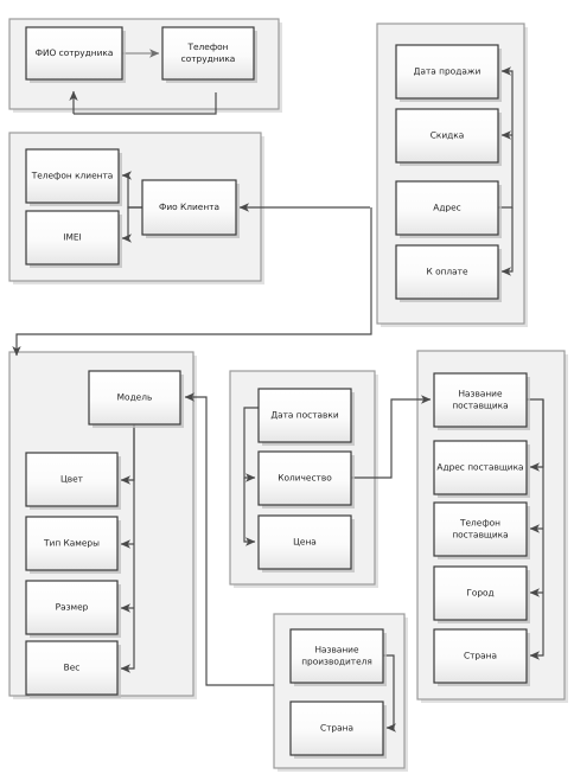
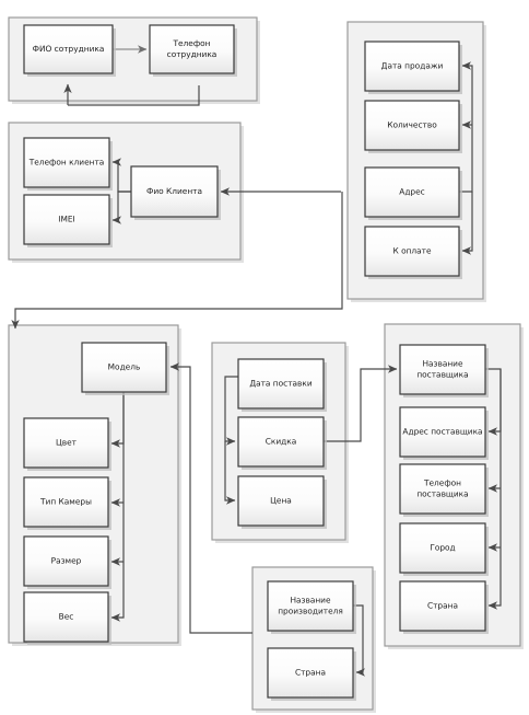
  ФИО сотрудника
  Телефон сотрудника
  Телефон клиента
  IMEI
  Фио Клиента
  Дата продажи
- Скидка
+ Количество
  Адрес
  К оплате
  Модель
  Цвет
  Тип Камеры
  Размер
  Вес
  Дата поставки
- Количество
+ Скидка
  Цена
  Название поставщика
  Адрес поставщика
  Телефон поставщика
  Город
  Страна
  Название производителя
  Страна
